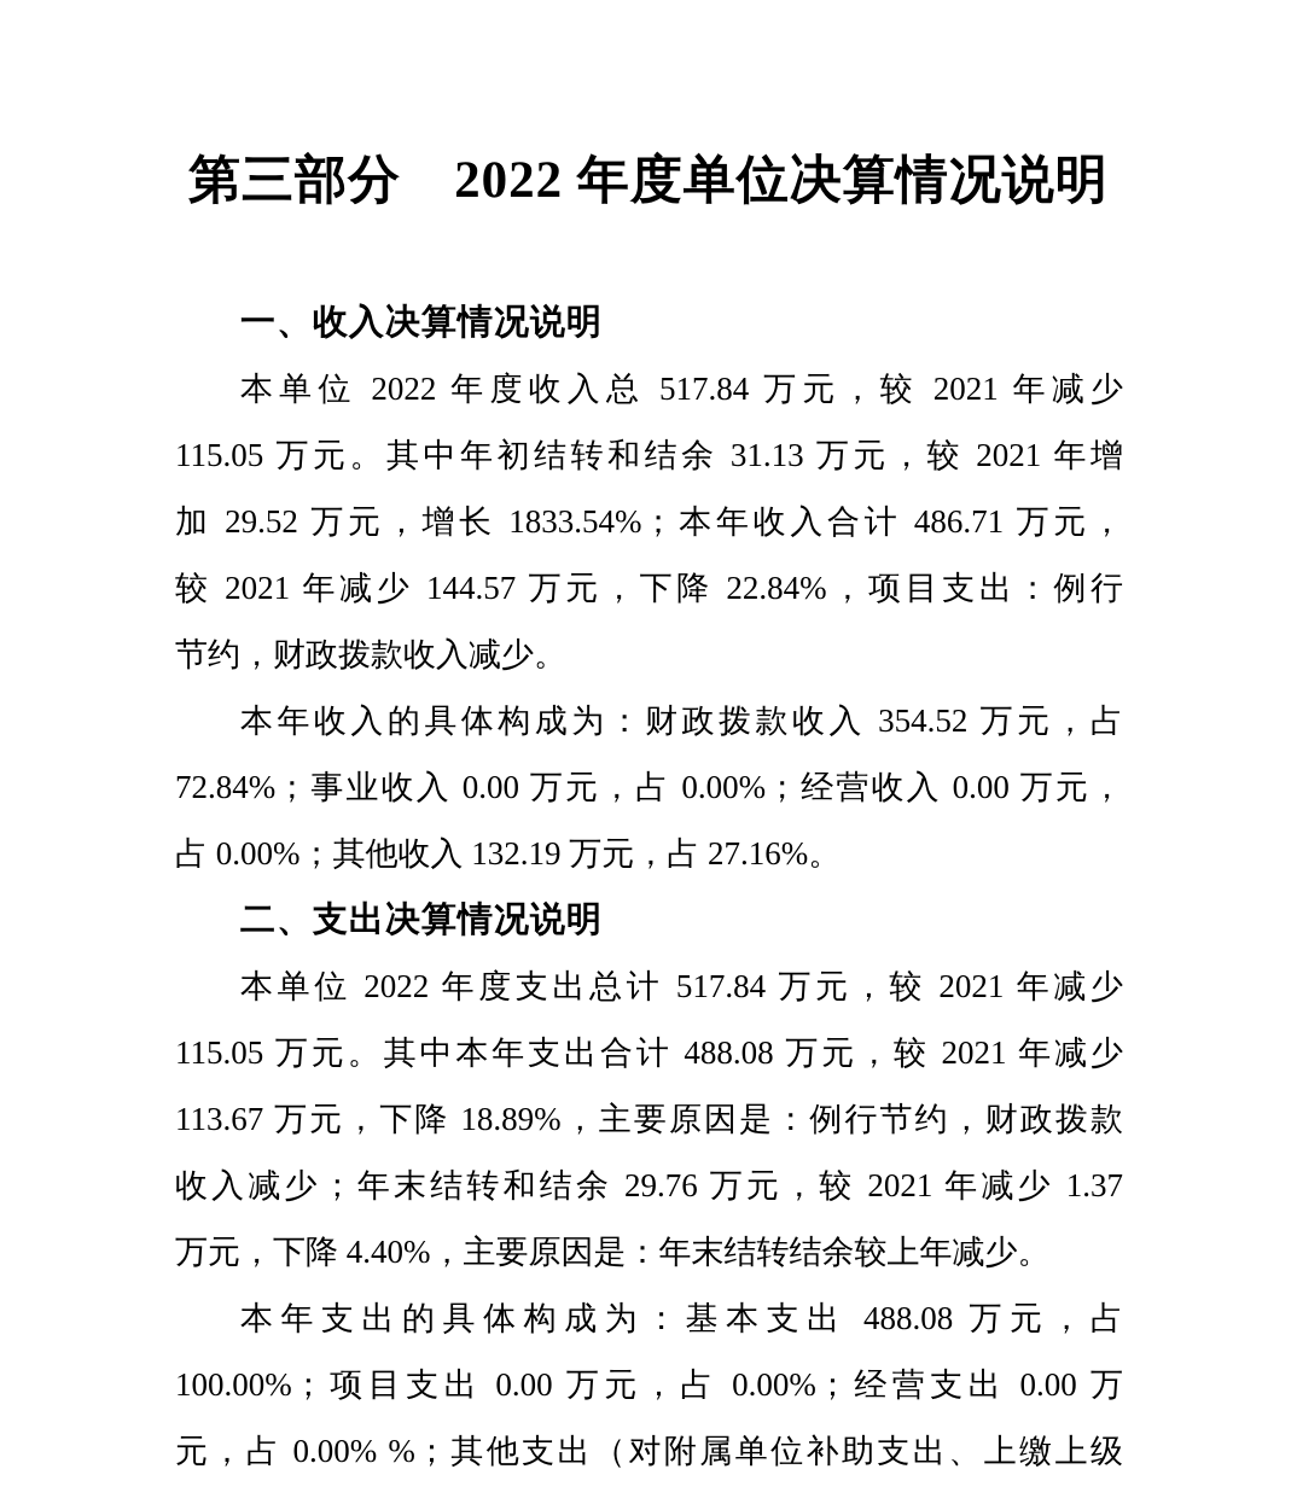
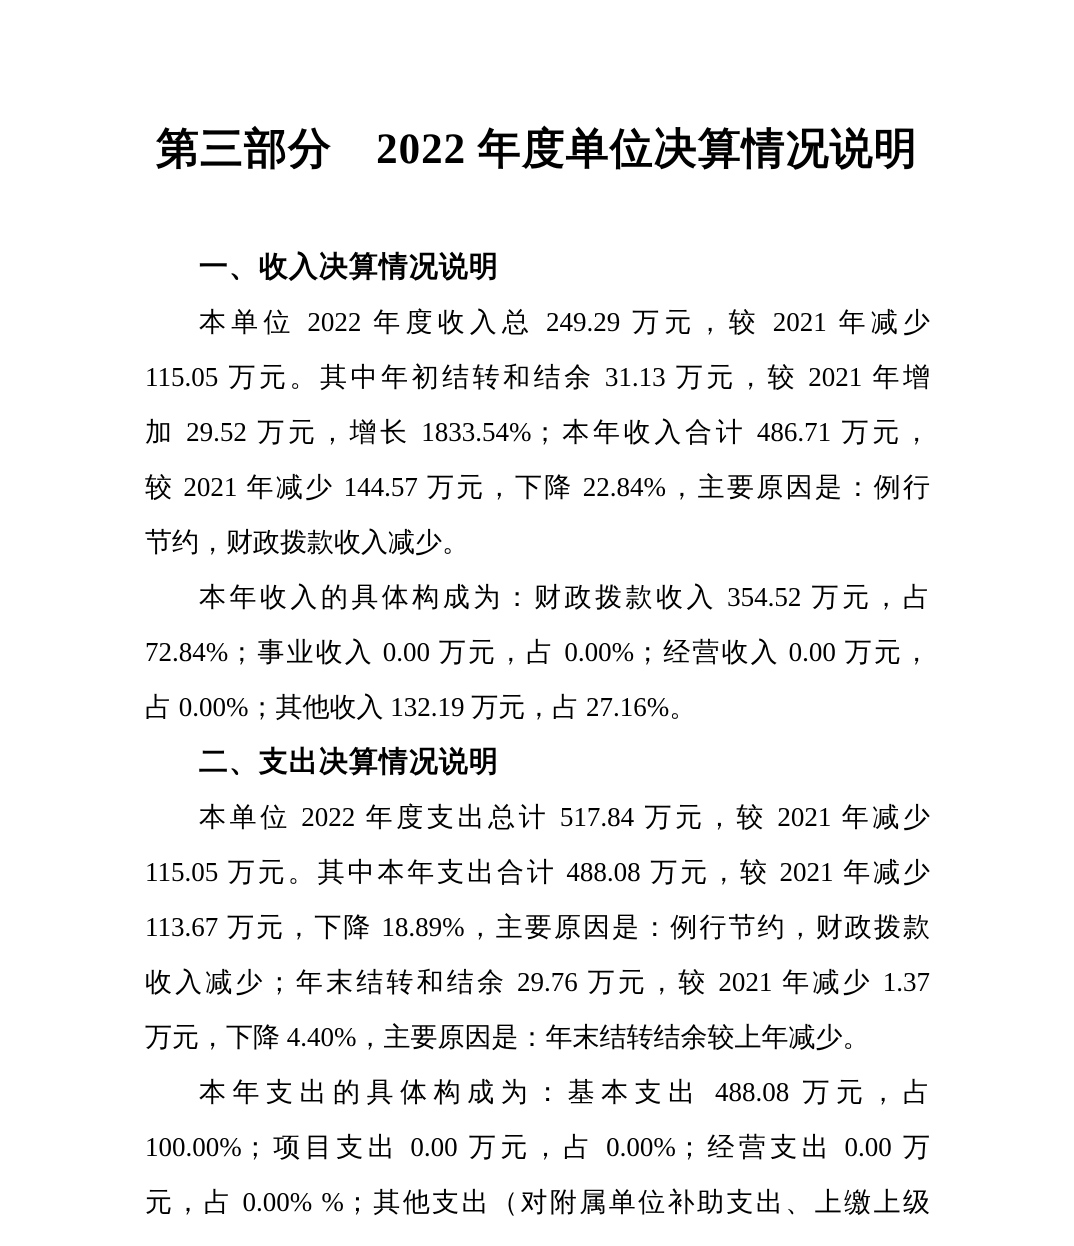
  第三部分 2022 年度单位决算情况说明
  一、收入决算情况说明
- 本单位 2022 年度收入总 517.84 万元，较 2021 年减少
+ 本单位 2022 年度收入总 249.29 万元，较 2021 年减少
  115.05 万元。其中年初结转和结余 31.13 万元，较 2021 年增
  加 29.52 万元，增长 1833.54%；本年收入合计 486.71 万元，
- 较 2021 年减少 144.57 万元，下降 22.84%，项目支出：例行
+ 较 2021 年减少 144.57 万元，下降 22.84%，主要原因是：例行
  节约，财政拨款收入减少。
  本年收入的具体构成为：财政拨款收入 354.52 万元，占
  72.84%；事业收入 0.00 万元，占 0.00%；经营收入 0.00 万元，
  占 0.00%；其他收入 132.19 万元，占 27.16%。
  二、支出决算情况说明
  本单位 2022 年度支出总计 517.84 万元，较 2021 年减少
  115.05 万元。其中本年支出合计 488.08 万元，较 2021 年减少
  113.67 万元，下降 18.89%，主要原因是：例行节约，财政拨款
  收入减少；年末结转和结余 29.76 万元，较 2021 年减少 1.37
  万元，下降 4.40%，主要原因是：年末结转结余较上年减少。
  本年支出的具体构成为：基本支出 488.08 万元，占
  100.00%；项目支出 0.00 万元，占 0.00%；经营支出 0.00 万
  元，占 0.00% %；其他支出（对附属单位补助支出、上缴上级
